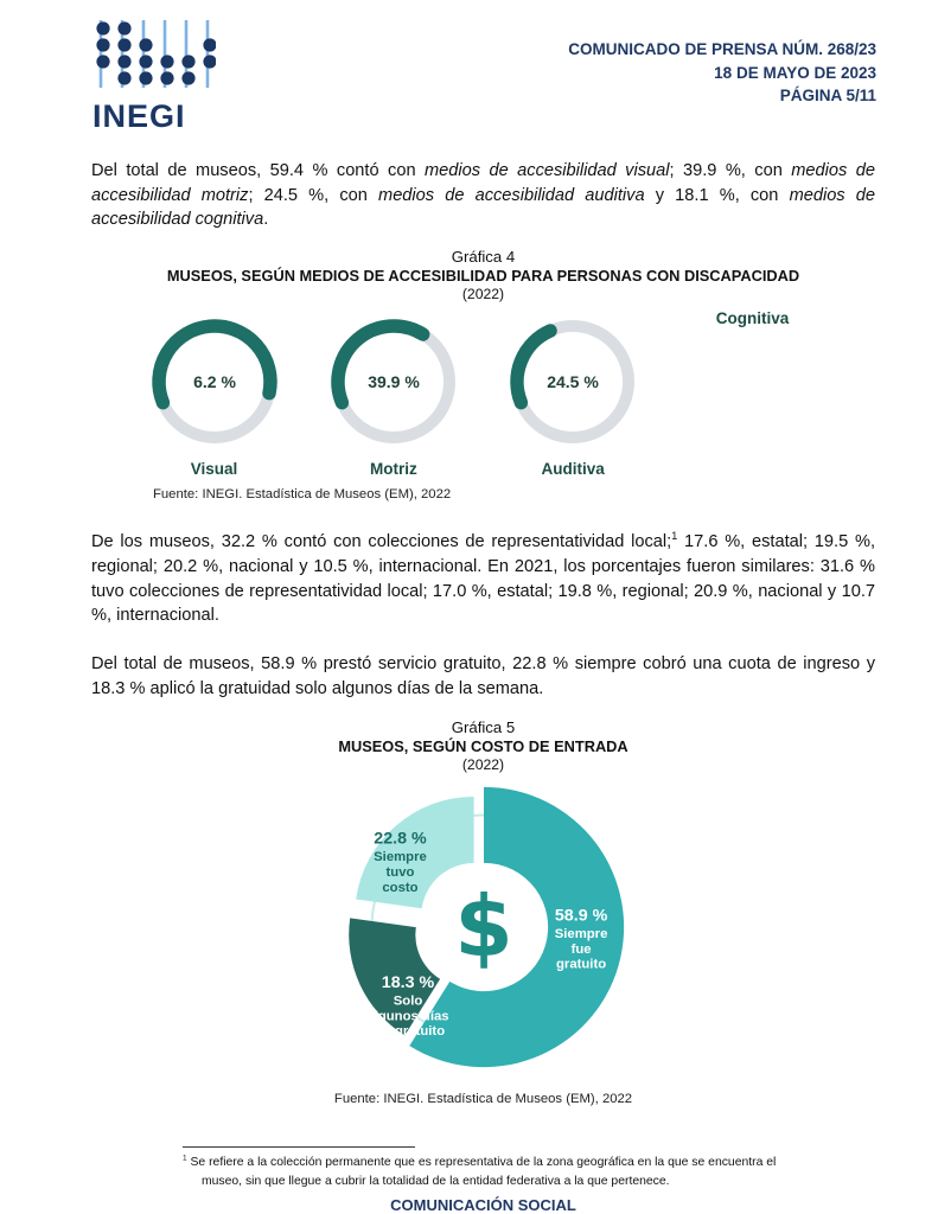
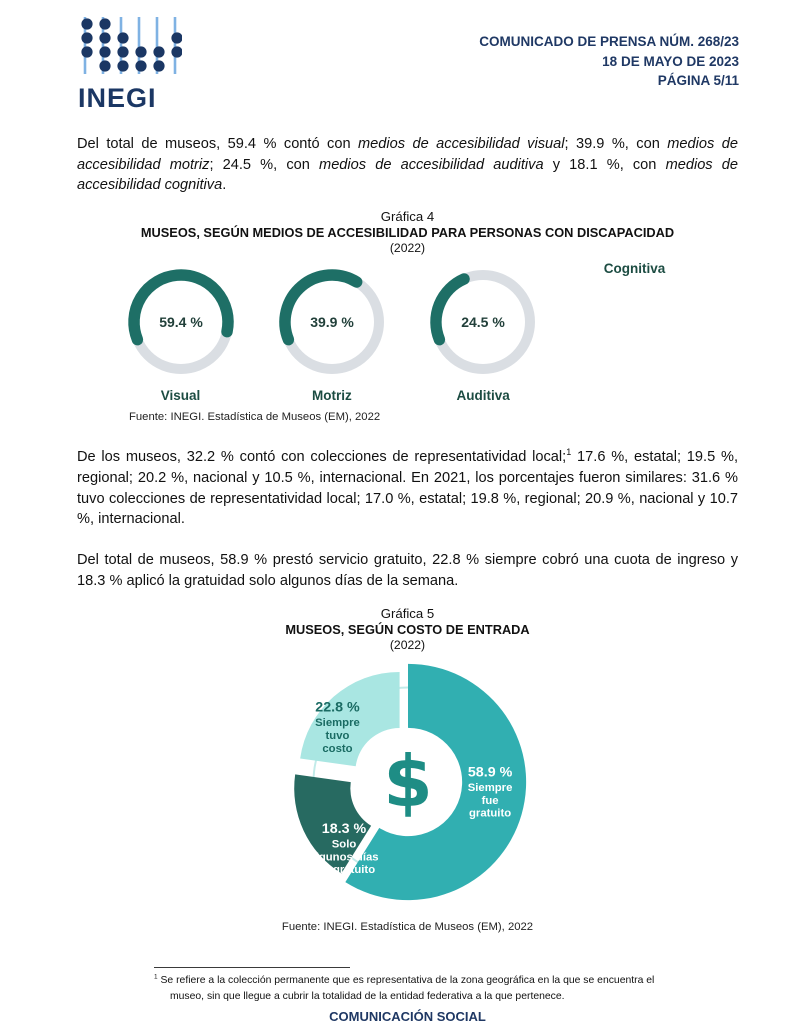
  INEGI
  COMUNICADO DE PRENSA NÚM. 268/23
  18 DE MAYO DE 2023
  PÁGINA 5/11
  Del total de museos, 59.4 % contó con medios de accesibilidad visual; 39.9 %, con medios de accesibilidad motriz; 24.5 %, con medios de accesibilidad auditiva y 18.1 %, con medios de accesibilidad cognitiva.
  Gráfica 4
  MUSEOS, SEGÚN MEDIOS DE ACCESIBILIDAD PARA PERSONAS CON DISCAPACIDAD
  (2022)
- 6.2 %
+ 59.4 %
  Visual
  39.9 %
  Motriz
  24.5 %
  Auditiva
  Cognitiva
  Fuente: INEGI. Estadística de Museos (EM), 2022
  De los museos, 32.2 % contó con colecciones de representatividad local;1 17.6 %, estatal; 19.5 %, regional; 20.2 %, nacional y 10.5 %, internacional. En 2021, los porcentajes fueron similares: 31.6 % tuvo colecciones de representatividad local; 17.0 %, estatal; 19.8 %, regional; 20.9 %, nacional y 10.7 %, internacional.
  Del total de museos, 58.9 % prestó servicio gratuito, 22.8 % siempre cobró una cuota de ingreso y 18.3 % aplicó la gratuidad solo algunos días de la semana.
  Gráfica 5
  MUSEOS, SEGÚN COSTO DE ENTRADA
  (2022)
  58.9 % Siempre fue gratuito
  18.3 % Solo algunos días fue gratuito
  22.8 % Siempre tuvo costo
  $
  Fuente: INEGI. Estadística de Museos (EM), 2022
  Se refiere a la colección permanente que es representativa de la zona geográfica en la que se encuentra el museo, sin que llegue a cubrir la totalidad de la entidad federativa a la que pertenece.
  COMUNICACIÓN SOCIAL
